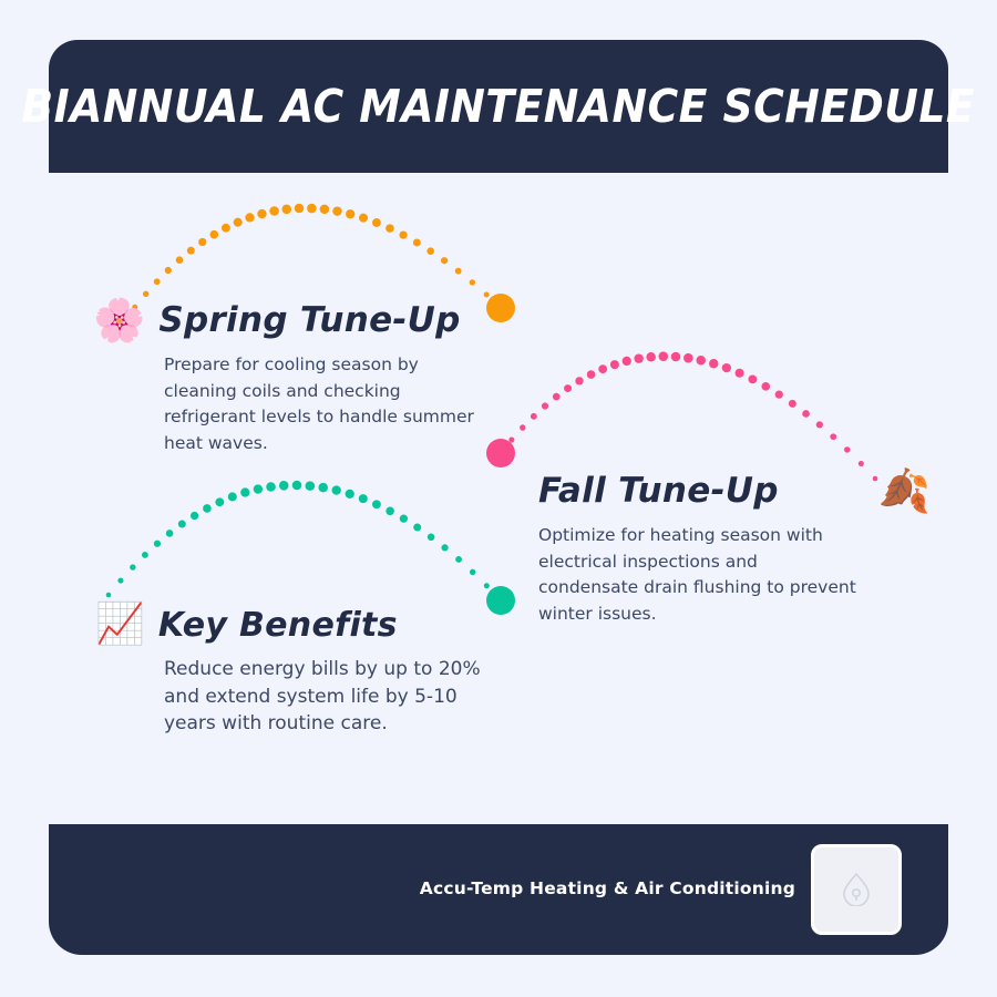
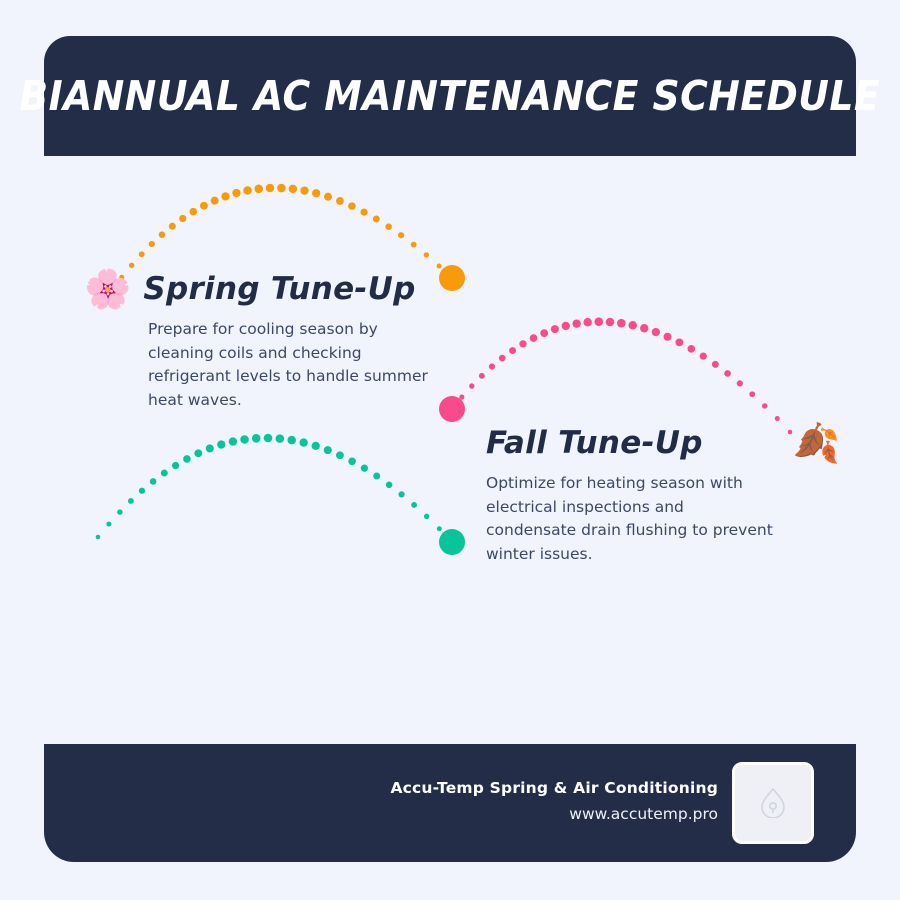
  BIANNUAL AC MAINTENANCE SCHEDULE
  🌸
  Spring Tune-Up
  Prepare for cooling season by cleaning coils and checking refrigerant levels to handle summer heat waves.
  Fall Tune-Up
  🍂
  Optimize for heating season with electrical inspections and condensate drain flushing to prevent winter issues.
- 📈
- Key Benefits
- Reduce energy bills by up to 20% and extend system life by 5-10 years with routine care.
- Accu-Temp Heating & Air Conditioning
+ Accu-Temp Spring & Air Conditioning
+ www.accutemp.pro
